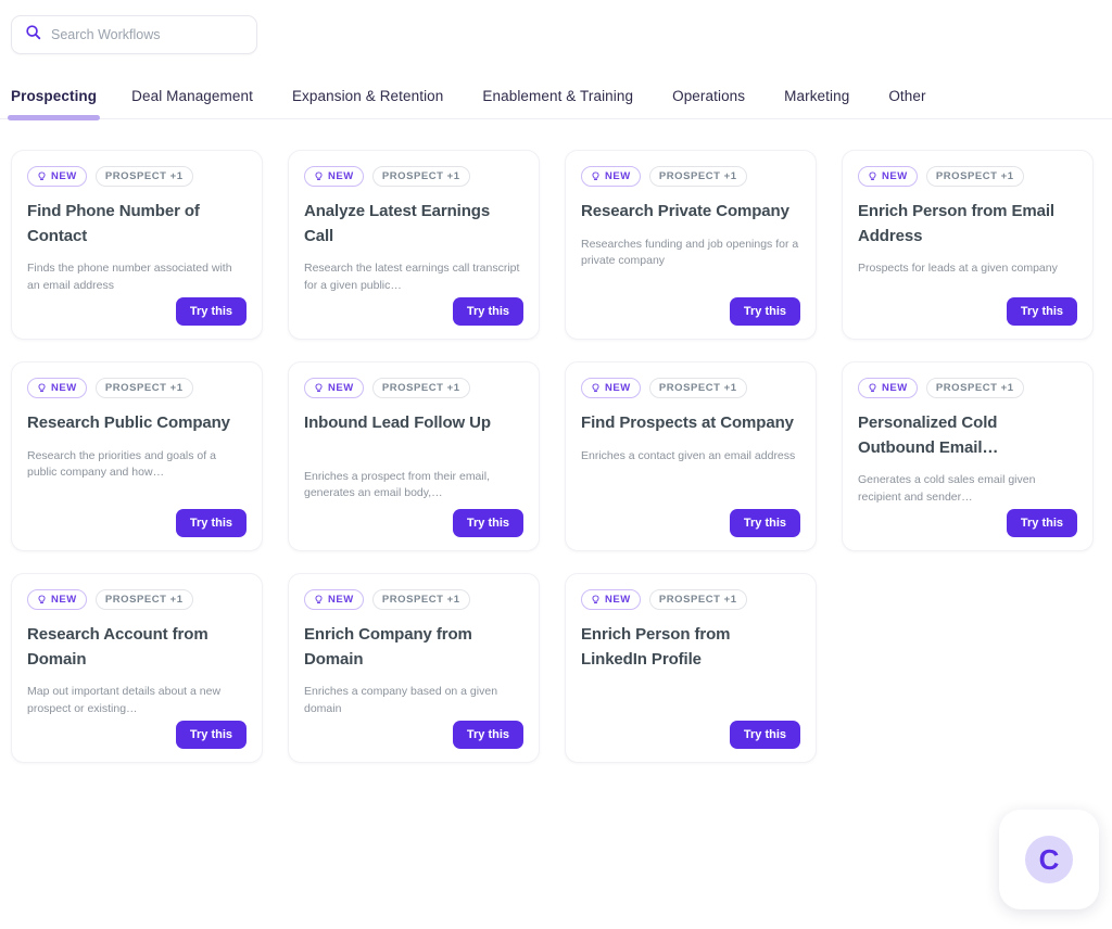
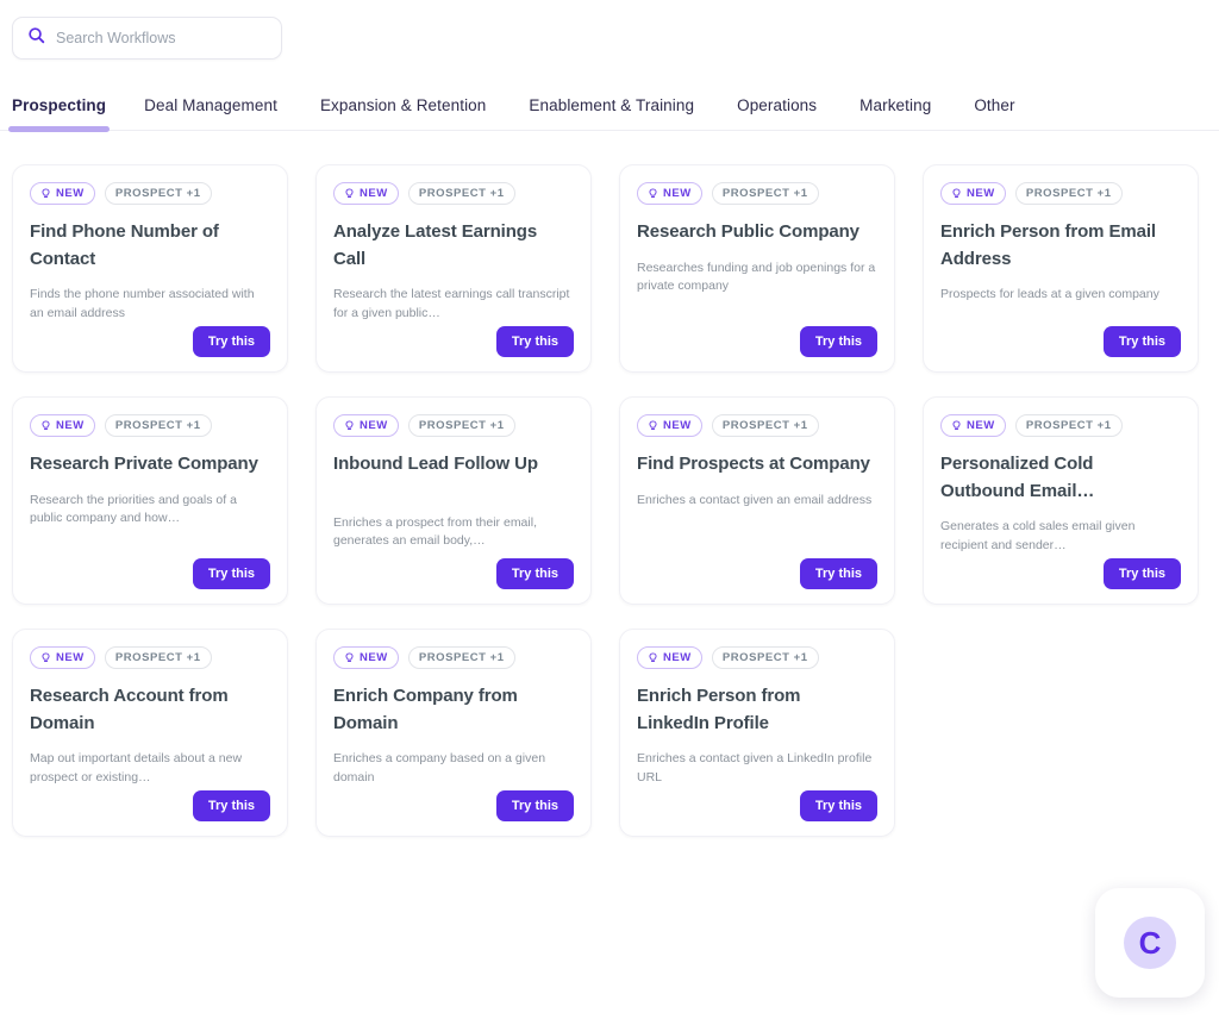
  Search Workflows
  Prospecting
  Deal Management
  Expansion & Retention
  Enablement & Training
  Operations
  Marketing
  Other
  NEW
  PROSPECT +1
  Find Phone Number of Contact
  Finds the phone number associated with an email address
  Try this
  NEW
  PROSPECT +1
  Analyze Latest Earnings Call
  Research the latest earnings call transcript for a given public…
  Try this
  NEW
  PROSPECT +1
- Research Private Company
+ Research Public Company
  Researches funding and job openings for a private company
  Try this
  NEW
  PROSPECT +1
  Enrich Person from Email Address
  Prospects for leads at a given company
  Try this
  NEW
  PROSPECT +1
- Research Public Company
+ Research Private Company
  Research the priorities and goals of a public company and how…
  Try this
  NEW
  PROSPECT +1
  Inbound Lead Follow Up
  Enriches a prospect from their email, generates an email body,…
  Try this
  NEW
  PROSPECT +1
  Find Prospects at Company
  Enriches a contact given an email address
  Try this
  NEW
  PROSPECT +1
  Personalized Cold Outbound Email…
  Generates a cold sales email given recipient and sender…
  Try this
  NEW
  PROSPECT +1
  Research Account from Domain
  Map out important details about a new prospect or existing…
  Try this
  NEW
  PROSPECT +1
  Enrich Company from Domain
  Enriches a company based on a given domain
  Try this
  NEW
  PROSPECT +1
  Enrich Person from LinkedIn Profile
+ Enriches a contact given a LinkedIn profile URL
  Try this
  C
